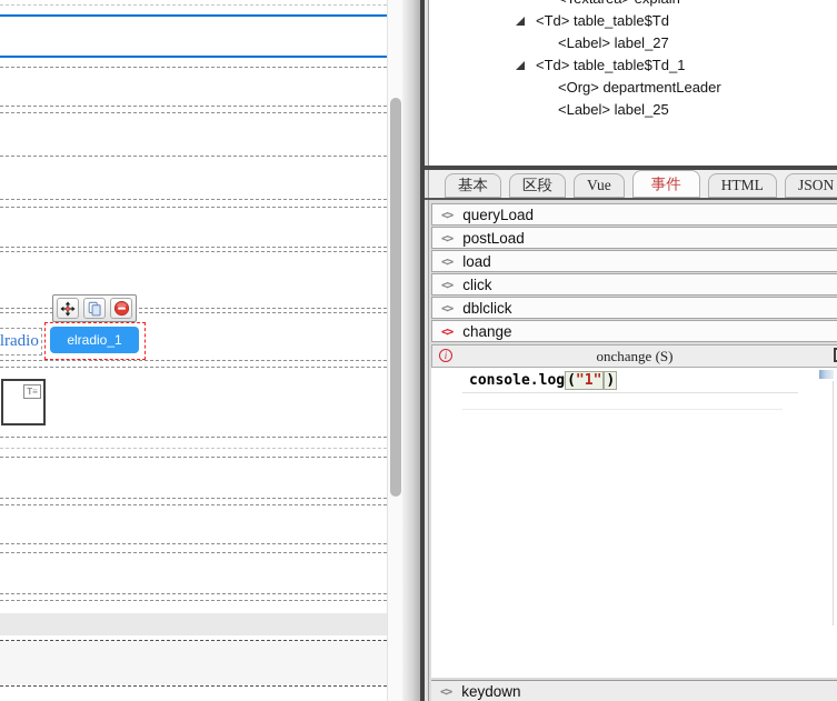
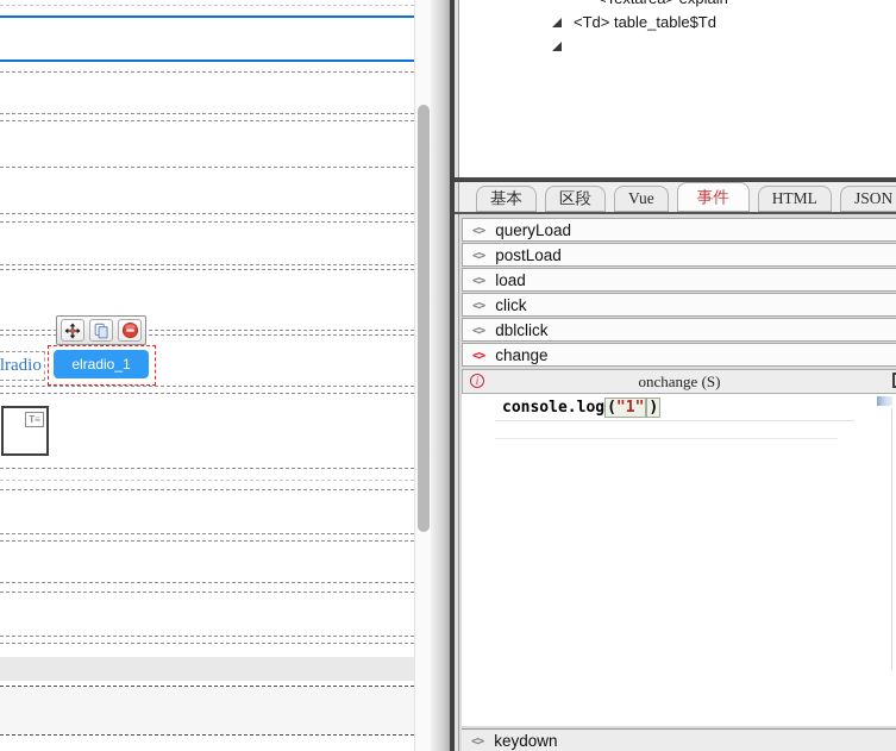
  T≡
  lradio
  elradio_1
  <Td> table_table$Td
- <Label> label_27
- <Td> table_table$Td_1
- <Org> departmentLeader
- <Label> label_25
  基本
  区段
  Vue
  事件
  HTML
  JSON
  <>
  queryLoad
  <>
  postLoad
  <>
  load
  <>
  click
  <>
  dblclick
  <>
  change
  i
  onchange (S)
  console.log ("1" )
  <>
  keydown
